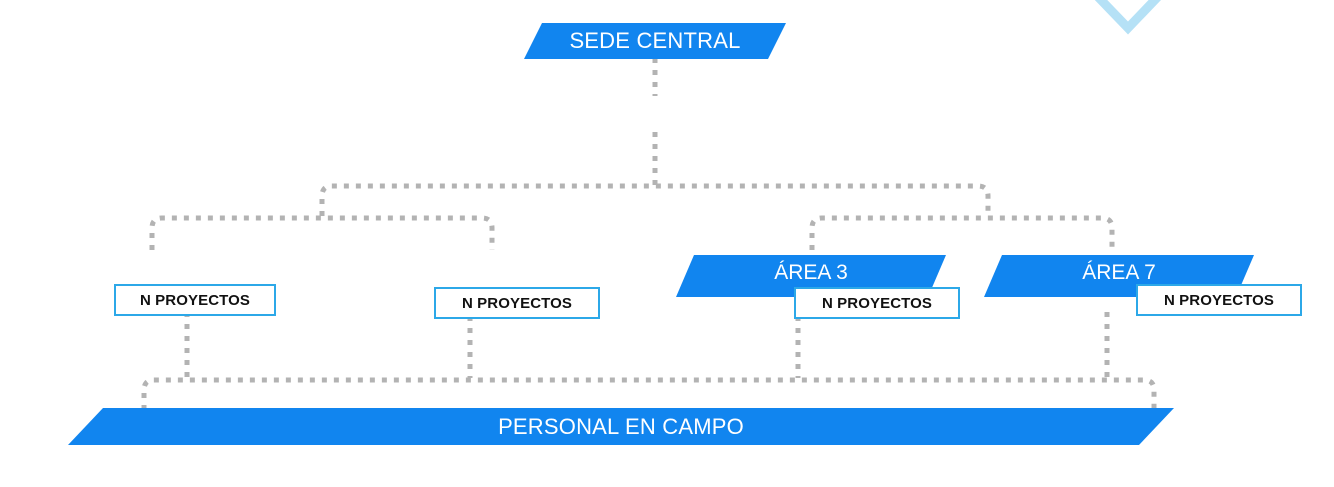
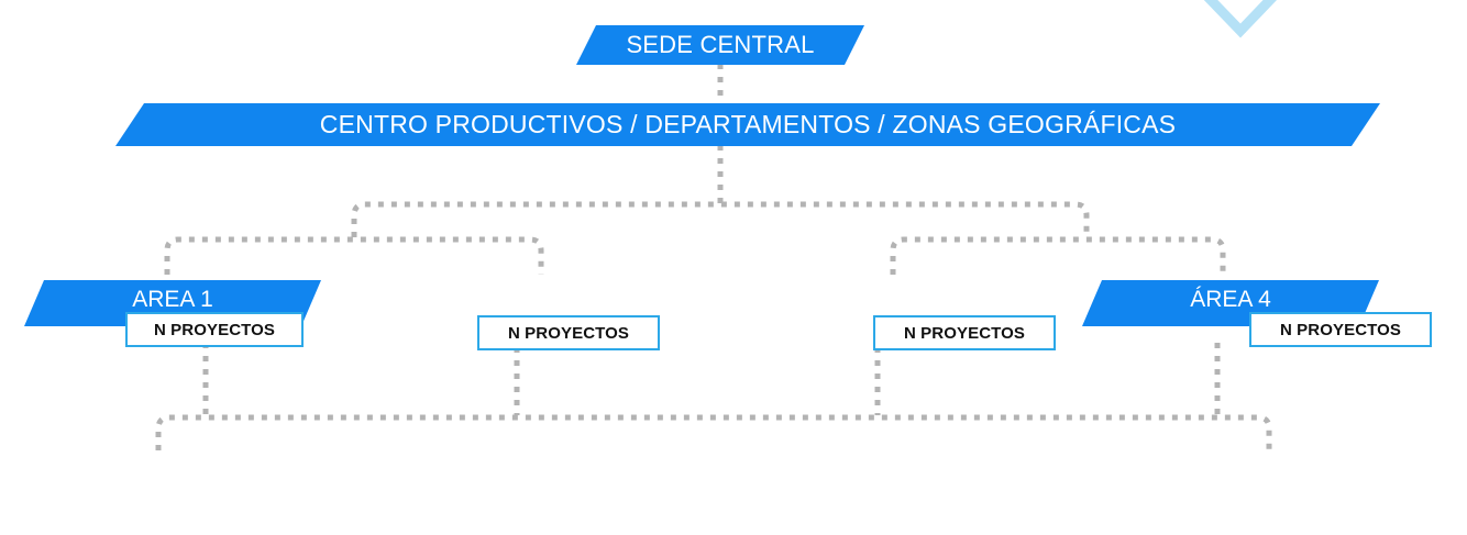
  SEDE CENTRAL
+ CENTRO PRODUCTIVOS / DEPARTAMENTOS / ZONAS GEOGRÁFICAS
+ AREA 1
  N PROYECTOS
  N PROYECTOS
- ÁREA 3
  N PROYECTOS
- ÁREA 7
+ ÁREA 4
  N PROYECTOS
- PERSONAL EN CAMPO
